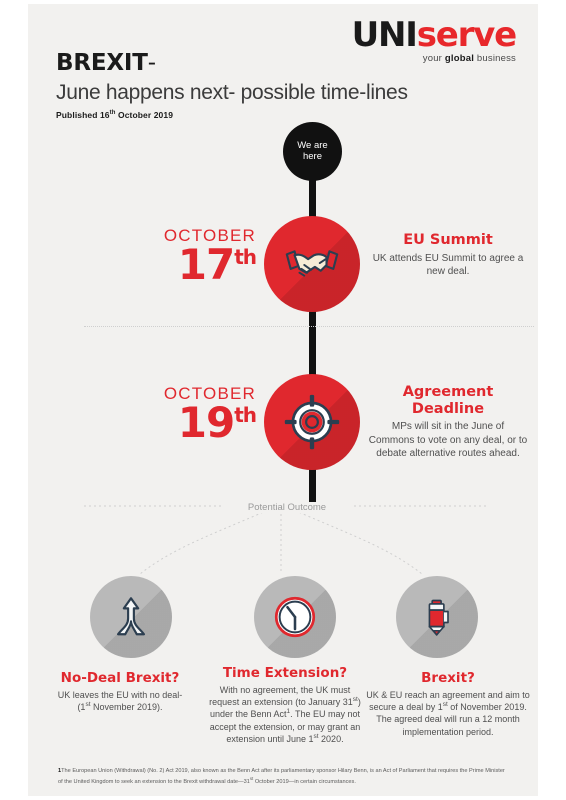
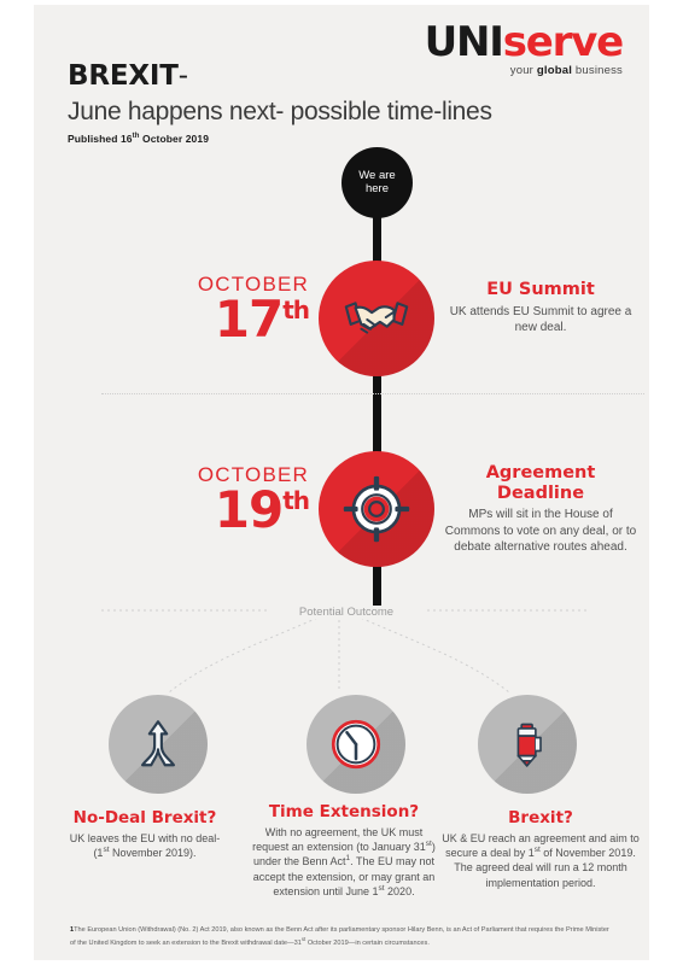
  UNIserve
  your global business
  BREXIT-
  June happens next- possible time-lines
  Published 16 October 2019
  We are
  here
  OCTOBER
  17th
  EU Summit
  UK attends EU Summit to agree a new deal.
  OCTOBER
  19th
  Agreement
  Deadline
- MPs will sit in the June of Commons to vote on any deal, or to debate alternative routes ahead.
+ MPs will sit in the House of Commons to vote on any deal, or to debate alternative routes ahead.
  Potential Outcome
  No-Deal Brexit?
  UK leaves the EU with no deal-
  (1 November 2019).
  Time Extension?
  With no agreement, the UK must request an extension (to January 31 ) under the Benn Act . The EU may not accept the extension, or may grant an extension until June 1 2020.
  Brexit?
  UK & EU reach an agreement and aim to secure a deal by 1 of November 2019. The agreed deal will run a 12 month implementation period.
